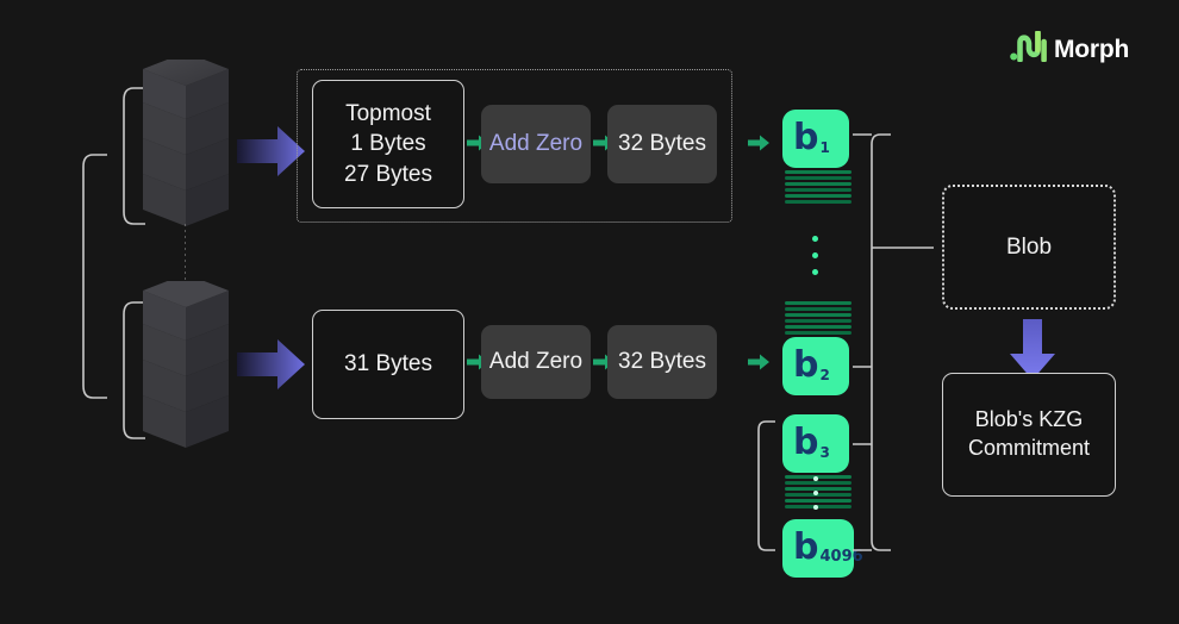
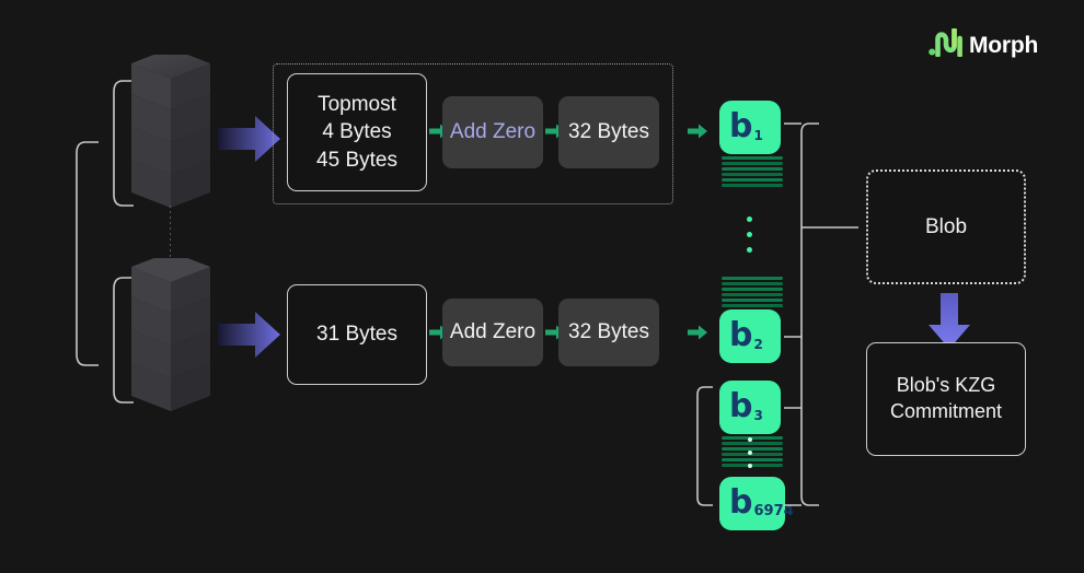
  Morph
  Topmost
- 1 Bytes
+ 4 Bytes
- 27 Bytes
+ 45 Bytes
  Add Zero
  32 Bytes
  31 Bytes
  Add Zero
  32 Bytes
  b
  1
  b
  2
  b
  3
  b
- 4096
+ 6974
  Blob
  Blob's KZG
  Commitment
